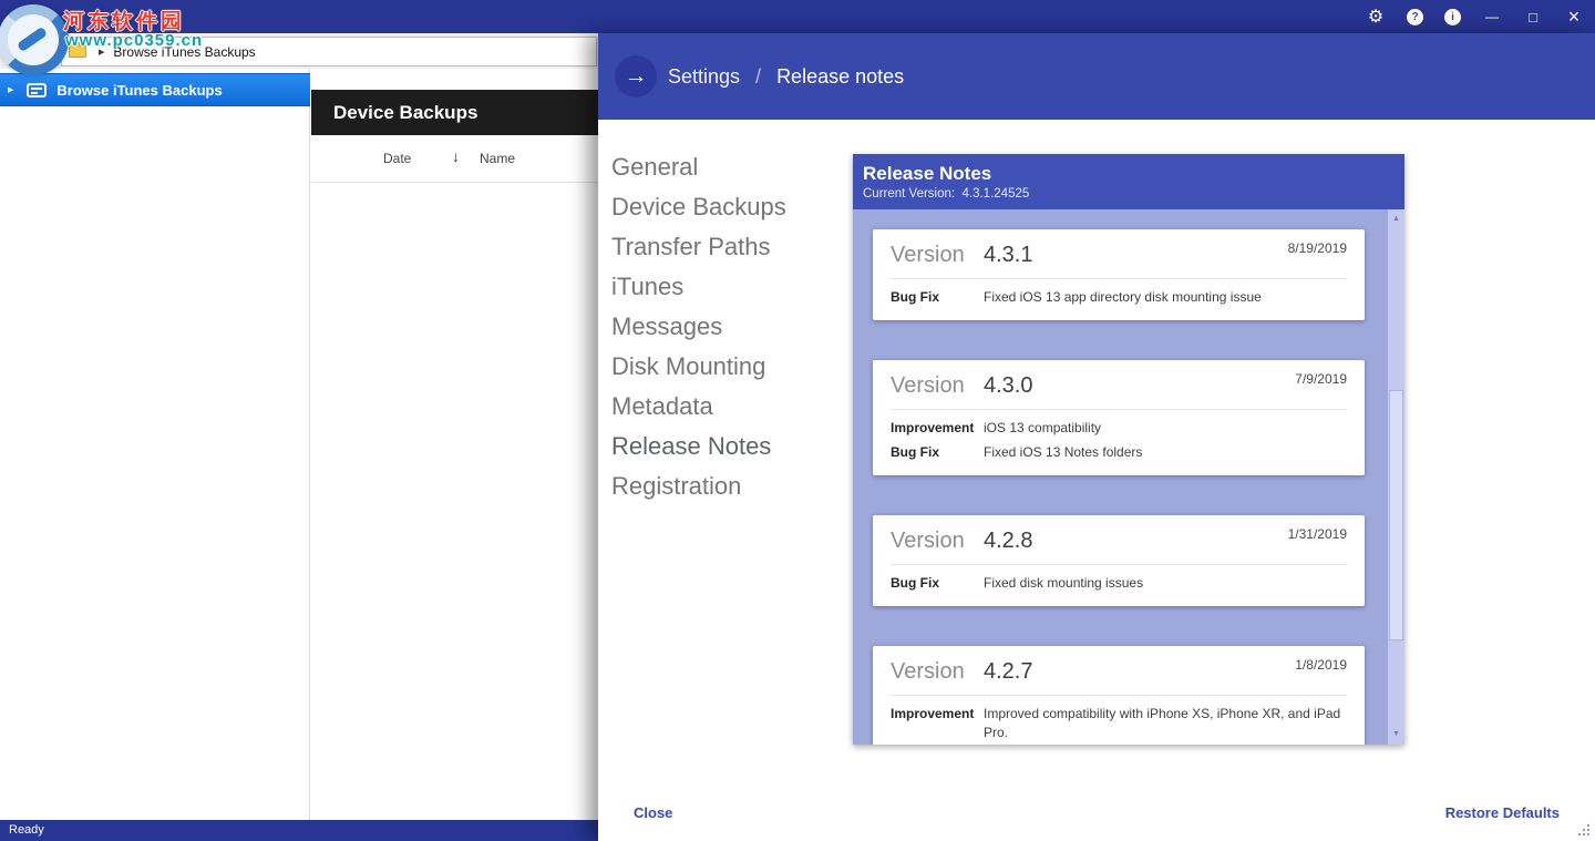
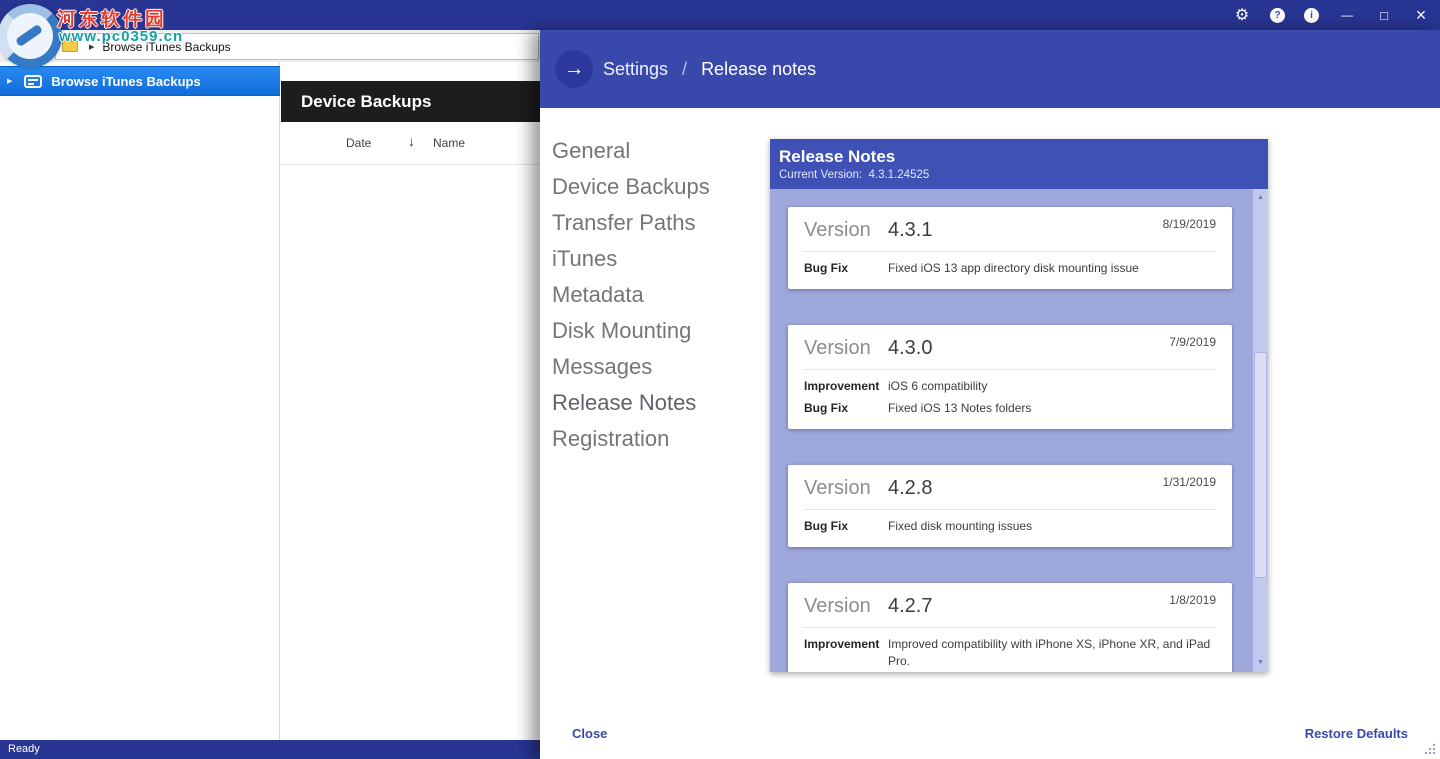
  ⚙
  ?
  i
  —
  □
  ×
  Browse iTunes Backups
  Browse iTunes Backups
  Device Backups
  Date
  ↓
  Name
  Ready
  河东软件园
  www.pc0359.cn
  →
  Settings
  /
  Release notes
  General
  Device Backups
  Transfer Paths
  iTunes
- Messages
+ Metadata
  Disk Mounting
- Metadata
+ Messages
  Release Notes
  Registration
  Release Notes
  Current Version: 4.3.1.24525
  Version
  4.3.1
  8/19/2019
  Bug Fix
  Fixed iOS 13 app directory disk mounting issue
  Version
  4.3.0
  7/9/2019
  Improvement
- iOS 13 compatibility
+ iOS 6 compatibility
  Bug Fix
  Fixed iOS 13 Notes folders
  Version
  4.2.8
  1/31/2019
  Bug Fix
  Fixed disk mounting issues
  Version
  4.2.7
  1/8/2019
  Improvement
  Improved compatibility with iPhone XS, iPhone XR, and iPad Pro.
  Close
  Restore Defaults
